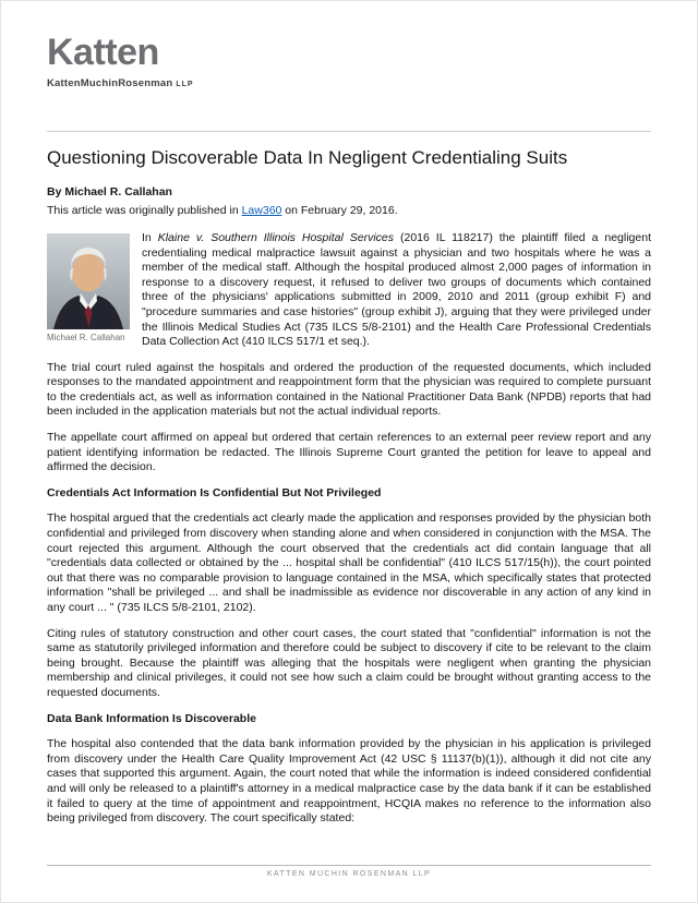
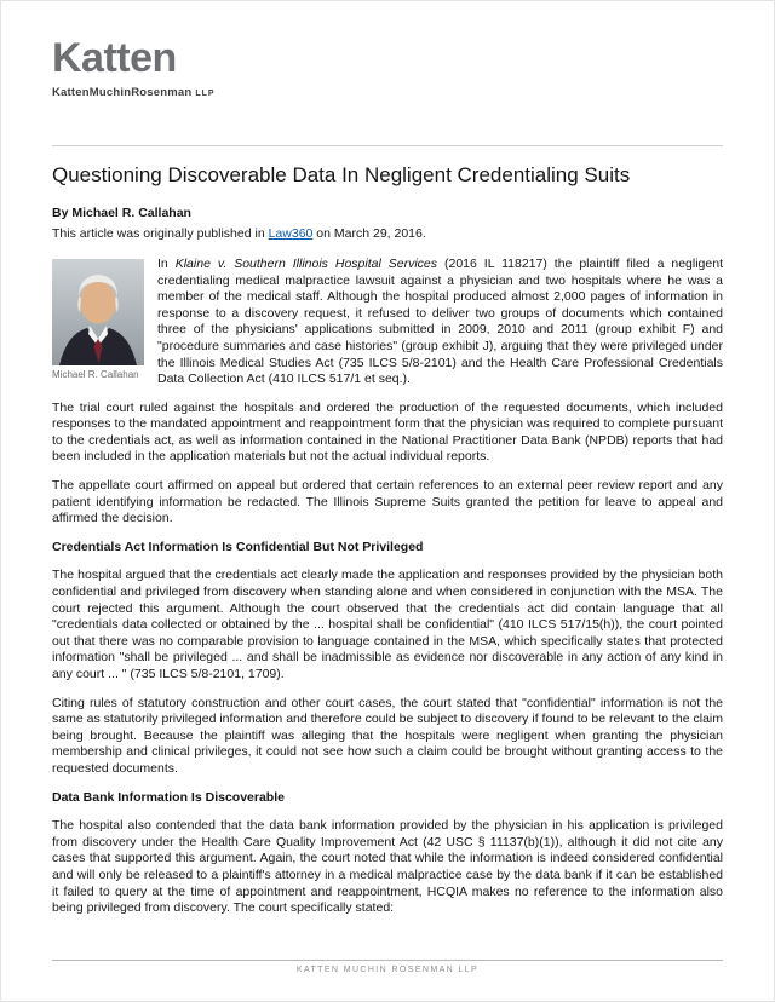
  Katten
  KattenMuchinRosenman
  Questioning Discoverable Data In Negligent Credentialing Suits
  By Michael R. Callahan
- This article was originally published in Law360 on February 29, 2016.
+ This article was originally published in Law360 on March 29, 2016.
  Michael R. Callahan
  In Klaine v. Southern Illinois Hospital Services (2016 IL 118217) the plaintiff filed a negligent credentialing medical malpractice lawsuit against a physician and two hospitals where he was a member of the medical staff. Although the hospital produced almost 2,000 pages of information in response to a discovery request, it refused to deliver two groups of documents which contained three of the physicians' applications submitted in 2009, 2010 and 2011 (group exhibit F) and "procedure summaries and case histories" (group exhibit J), arguing that they were privileged under the Illinois Medical Studies Act (735 ILCS 5/8-2101) and the Health Care Professional Credentials Data Collection Act (410 ILCS 517/1 et seq.).
  The trial court ruled against the hospitals and ordered the production of the requested documents, which included responses to the mandated appointment and reappointment form that the physician was required to complete pursuant to the credentials act, as well as information contained in the National Practitioner Data Bank (NPDB) reports that had been included in the application materials but not the actual individual reports.
- The appellate court affirmed on appeal but ordered that certain references to an external peer review report and any patient identifying information be redacted. The Illinois Supreme Court granted the petition for leave to appeal and affirmed the decision.
+ The appellate court affirmed on appeal but ordered that certain references to an external peer review report and any patient identifying information be redacted. The Illinois Supreme Suits granted the petition for leave to appeal and affirmed the decision.
  Credentials Act Information Is Confidential But Not Privileged
- The hospital argued that the credentials act clearly made the application and responses provided by the physician both confidential and privileged from discovery when standing alone and when considered in conjunction with the MSA. The court rejected this argument. Although the court observed that the credentials act did contain language that all "credentials data collected or obtained by the ... hospital shall be confidential" (410 ILCS 517/15(h)), the court pointed out that there was no comparable provision to language contained in the MSA, which specifically states that protected information "shall be privileged ... and shall be inadmissible as evidence nor discoverable in any action of any kind in any court ... " (735 ILCS 5/8-2101, 2102).
+ The hospital argued that the credentials act clearly made the application and responses provided by the physician both confidential and privileged from discovery when standing alone and when considered in conjunction with the MSA. The court rejected this argument. Although the court observed that the credentials act did contain language that all "credentials data collected or obtained by the ... hospital shall be confidential" (410 ILCS 517/15(h)), the court pointed out that there was no comparable provision to language contained in the MSA, which specifically states that protected information "shall be privileged ... and shall be inadmissible as evidence nor discoverable in any action of any kind in any court ... " (735 ILCS 5/8-2101, 1709).
- Citing rules of statutory construction and other court cases, the court stated that "confidential" information is not the same as statutorily privileged information and therefore could be subject to discovery if cite to be relevant to the claim being brought. Because the plaintiff was alleging that the hospitals were negligent when granting the physician membership and clinical privileges, it could not see how such a claim could be brought without granting access to the requested documents.
+ Citing rules of statutory construction and other court cases, the court stated that "confidential" information is not the same as statutorily privileged information and therefore could be subject to discovery if found to be relevant to the claim being brought. Because the plaintiff was alleging that the hospitals were negligent when granting the physician membership and clinical privileges, it could not see how such a claim could be brought without granting access to the requested documents.
  Data Bank Information Is Discoverable
  The hospital also contended that the data bank information provided by the physician in his application is privileged from discovery under the Health Care Quality Improvement Act (42 USC § 11137(b)(1)), although it did not cite any cases that supported this argument. Again, the court noted that while the information is indeed considered confidential and will only be released to a plaintiff's attorney in a medical malpractice case by the data bank if it can be established it failed to query at the time of appointment and reappointment, HCQIA makes no reference to the information also being privileged from discovery. The court specifically stated:
